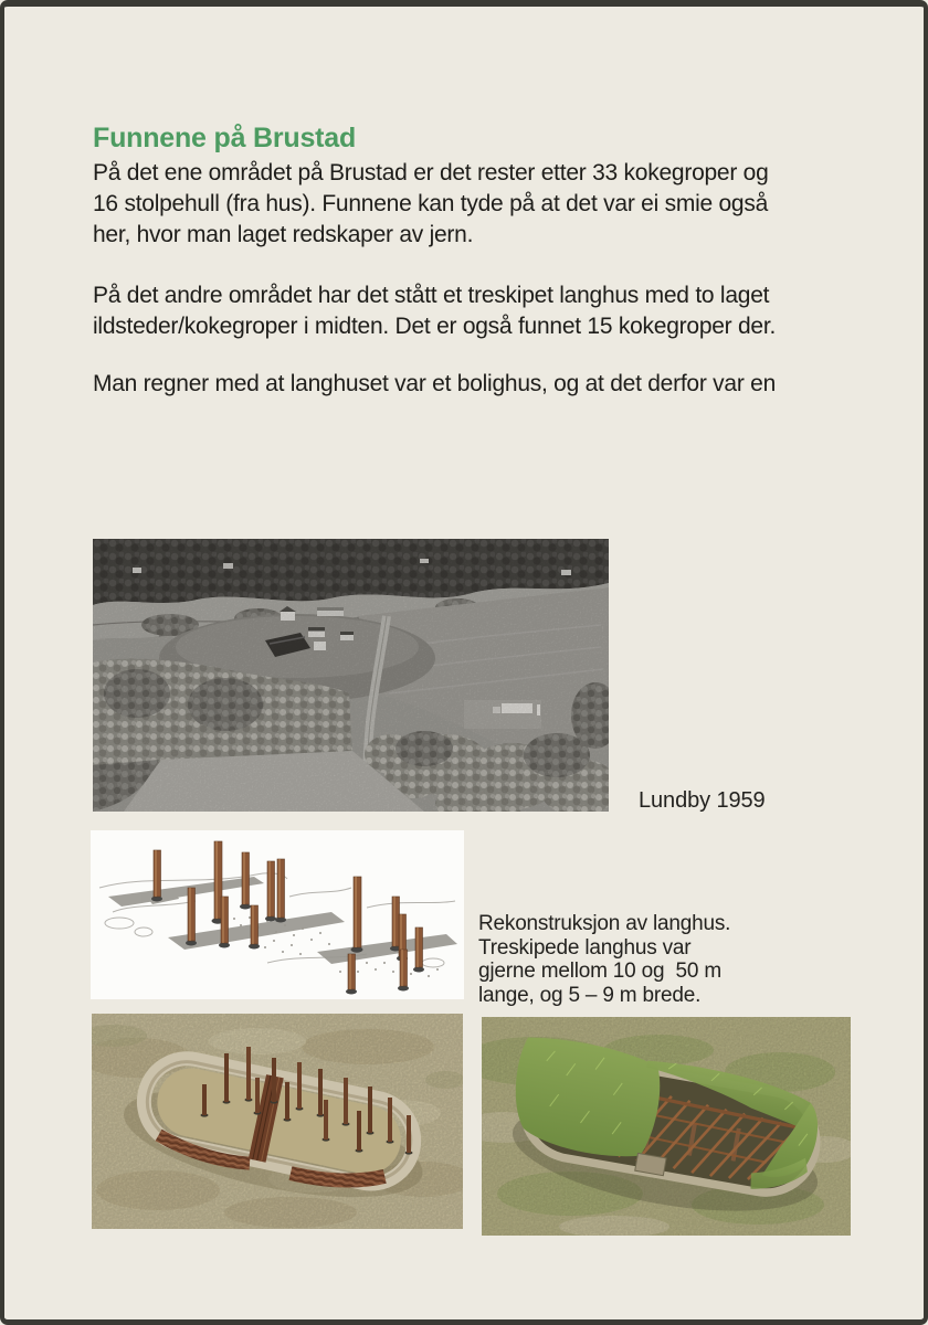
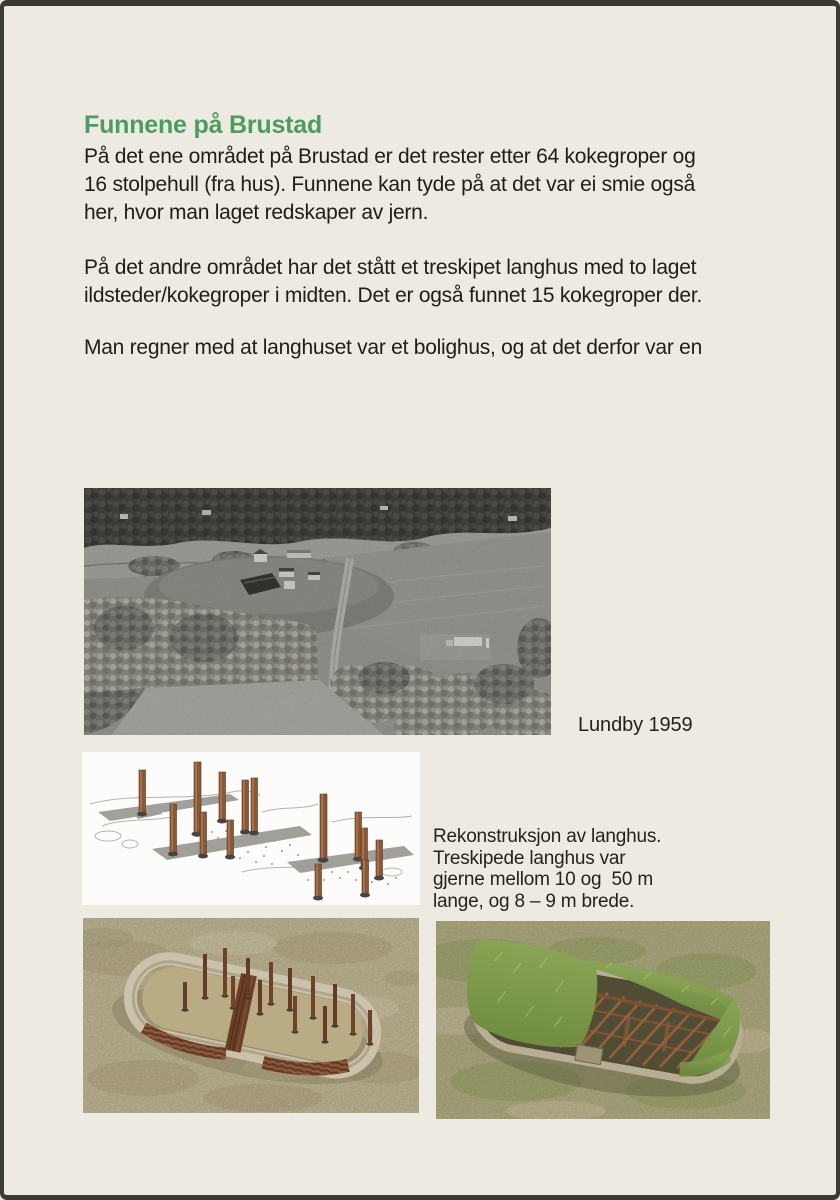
  Funnene på Brustad
- På det ene området på Brustad er det rester etter 33 kokegroper og
+ På det ene området på Brustad er det rester etter 64 kokegroper og
  16 stolpehull (fra hus). Funnene kan tyde på at det var ei smie også
  her, hvor man laget redskaper av jern.
  På det andre området har det stått et treskipet langhus med to laget
  ildsteder/kokegroper i midten. Det er også funnet 15 kokegroper der.
  Man regner med at langhuset var et bolighus, og at det derfor var en
  Lundby 1959
  Rekonstruksjon av langhus.
  Treskipede langhus var
  gjerne mellom 10 og 50 m
- lange, og 5 – 9 m brede.
+ lange, og 8 – 9 m brede.
